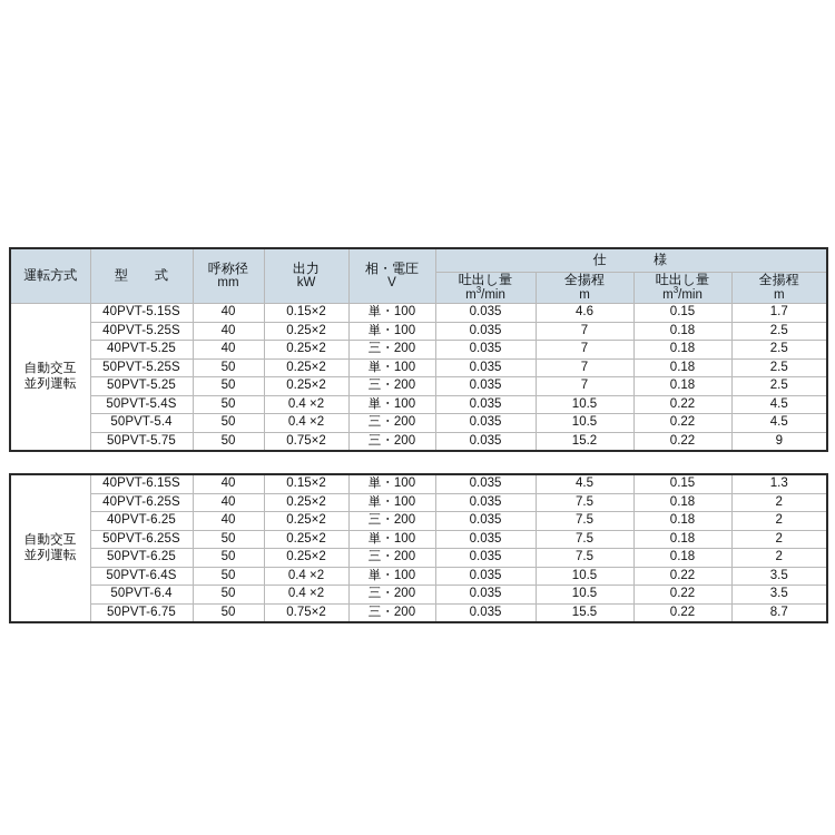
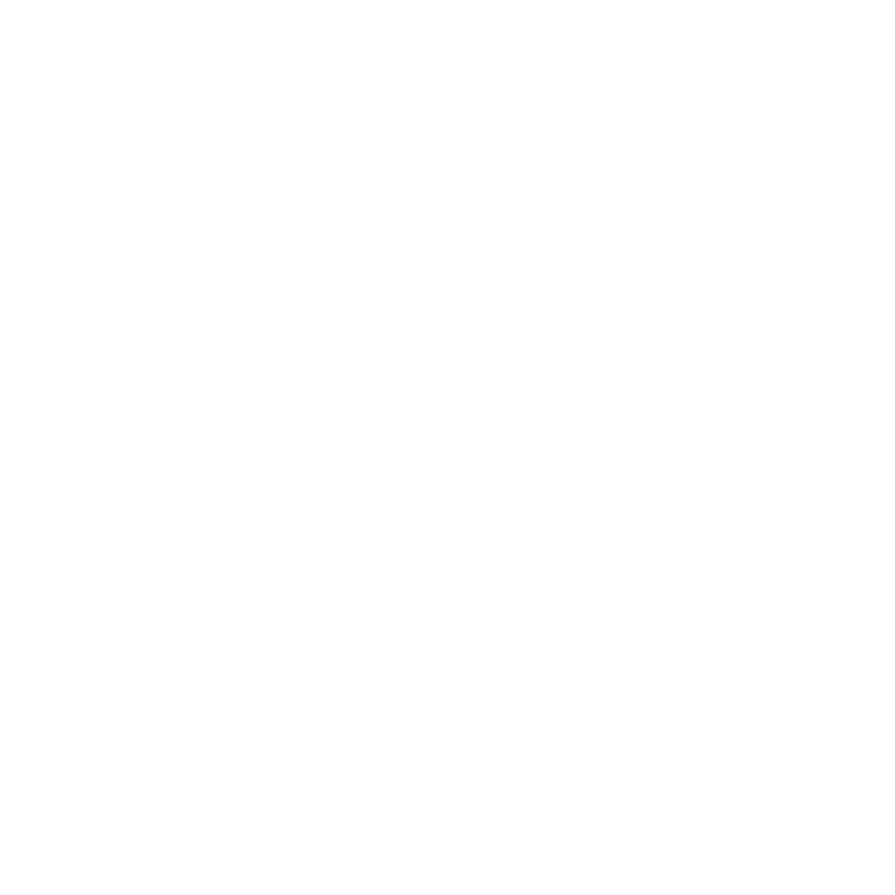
- 運転方式	型 式	呼称径 mm	出力 kW	相・電圧 V	仕 様
- 吐出し量 m3/min	全揚程 m	吐出し量 m3/min	全揚程 m
- 自動交互並列運転	40PVT-5.15S	40	0.15×2	単・100	0.035	4.6	0.15	1.7
- 40PVT-5.25S	40	0.25×2	単・100	0.035	7	0.18	2.5
- 40PVT-5.25	40	0.25×2	三・200	0.035	7	0.18	2.5
- 50PVT-5.25S	50	0.25×2	単・100	0.035	7	0.18	2.5
- 50PVT-5.25	50	0.25×2	三・200	0.035	7	0.18	2.5
- 50PVT-5.4S	50	0.4 ×2	単・100	0.035	10.5	0.22	4.5
- 50PVT-5.4	50	0.4 ×2	三・200	0.035	10.5	0.22	4.5
- 50PVT-5.75	50	0.75×2	三・200	0.035	15.2	0.22	9
- 自動交互並列運転	40PVT-6.15S	40	0.15×2	単・100	0.035	4.5	0.15	1.3
- 40PVT-6.25S	40	0.25×2	単・100	0.035	7.5	0.18	2
- 40PVT-6.25	40	0.25×2	三・200	0.035	7.5	0.18	2
- 50PVT-6.25S	50	0.25×2	単・100	0.035	7.5	0.18	2
- 50PVT-6.25	50	0.25×2	三・200	0.035	7.5	0.18	2
- 50PVT-6.4S	50	0.4 ×2	単・100	0.035	10.5	0.22	3.5
- 50PVT-6.4	50	0.4 ×2	三・200	0.035	10.5	0.22	3.5
- 50PVT-6.75	50	0.75×2	三・200	0.035	15.5	0.22	8.7
